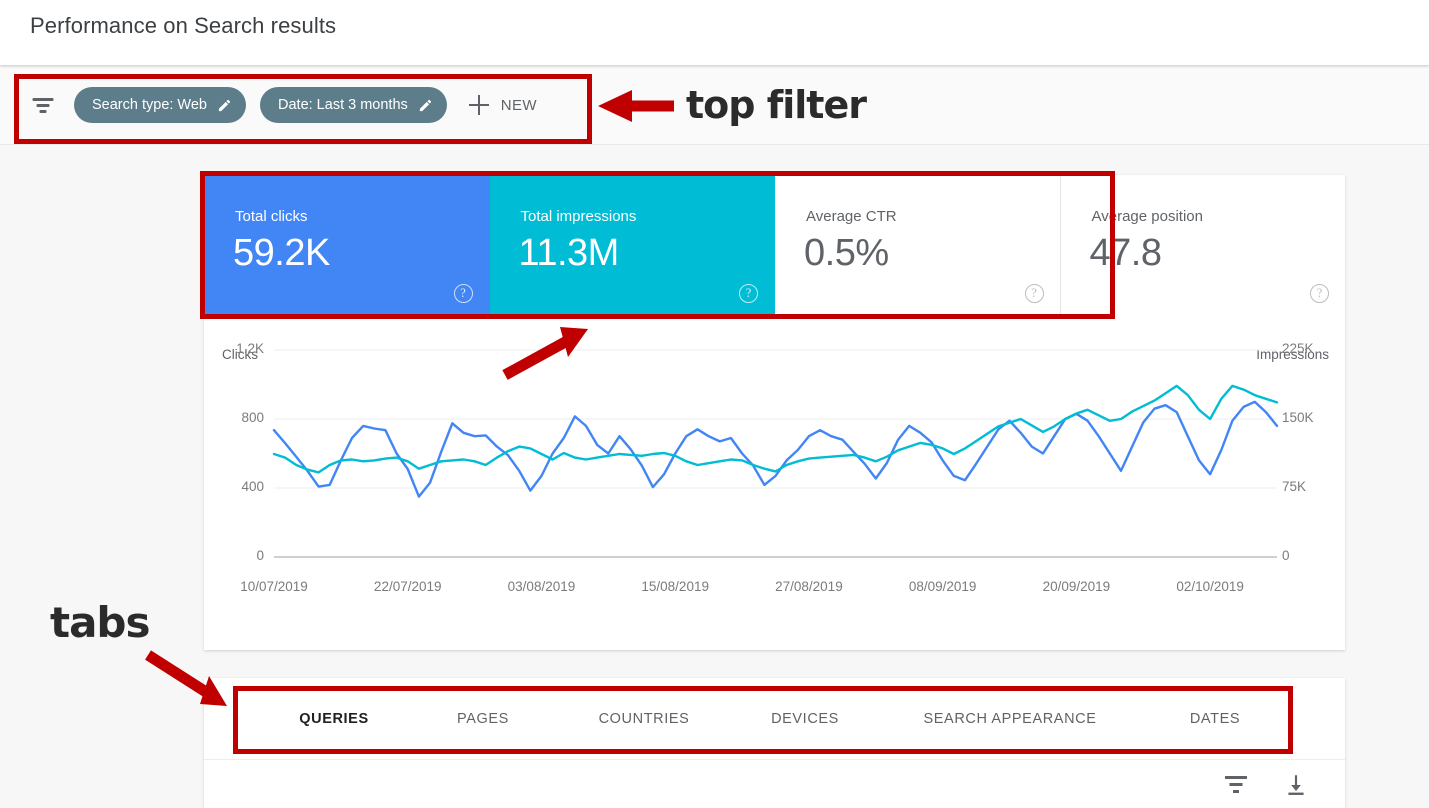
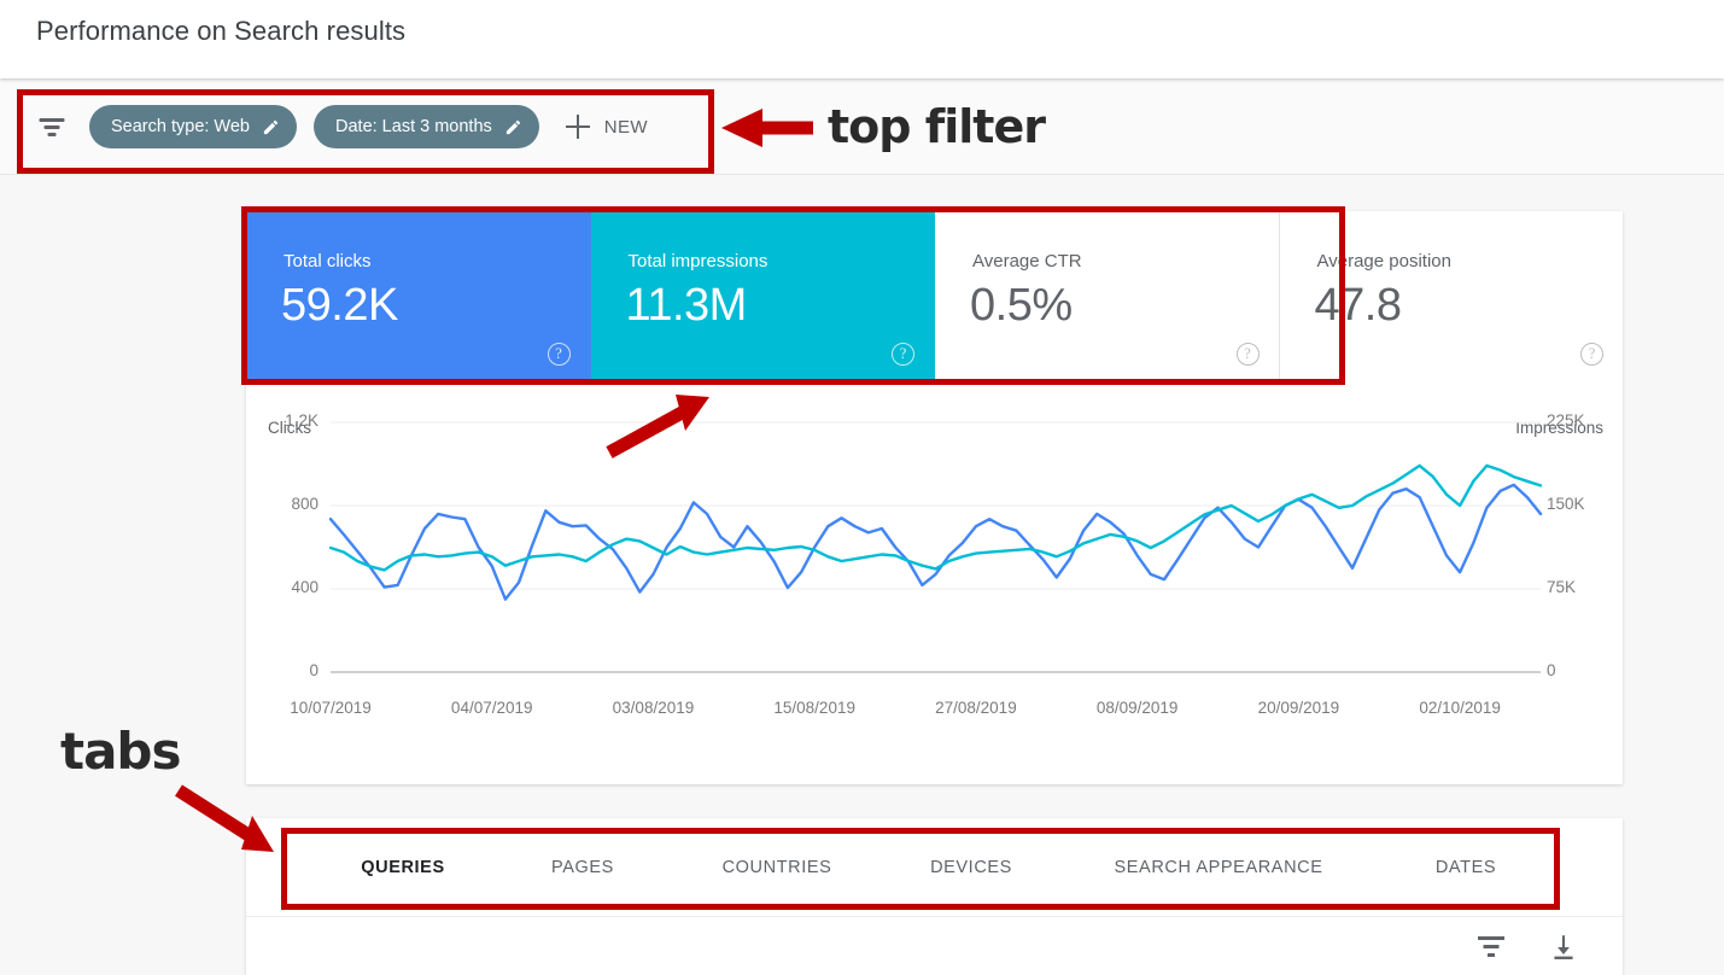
  Performance on Search results
  Search type: Web
  Date: Last 3 months
  NEW
  Total clicks
  59.2K
  ?
  Total impressions
  11.3M
  ?
  Average CTR
  0.5%
  ?
  Average position
  47.8
  ?
  Clicks
  Impressions
  0
  400
  800
  1.2K
  0
  75K
  150K
  225K
  10/07/2019
- 22/07/2019
+ 04/07/2019
  03/08/2019
  15/08/2019
  27/08/2019
  08/09/2019
  20/09/2019
  02/10/2019
  QUERIES
  PAGES
  COUNTRIES
  DEVICES
  SEARCH APPEARANCE
  DATES
  top filter
  tabs
